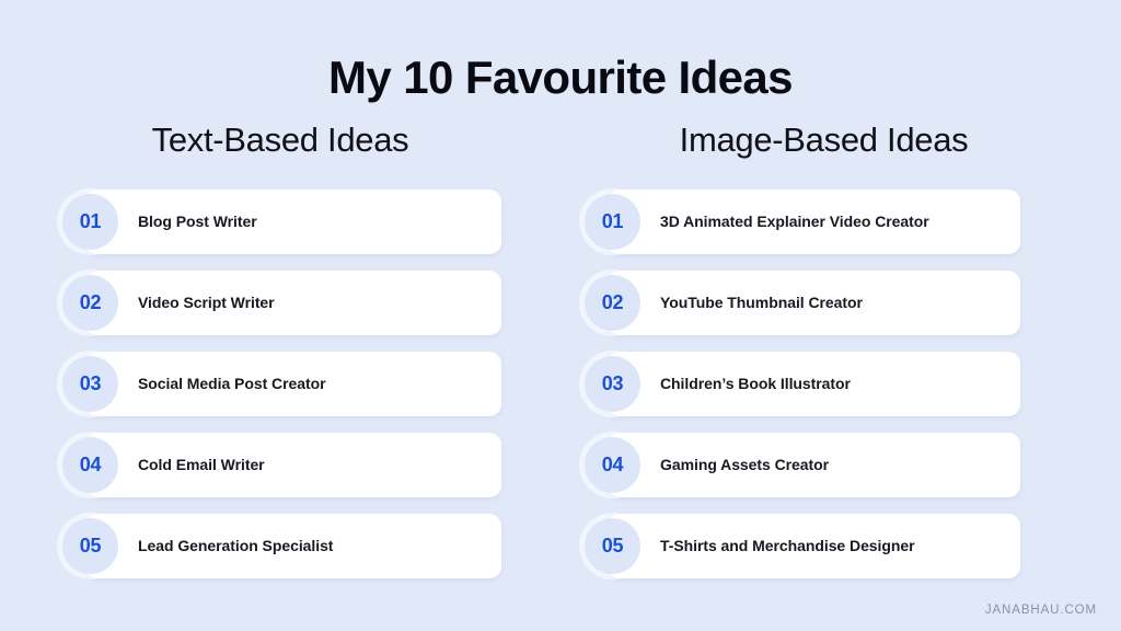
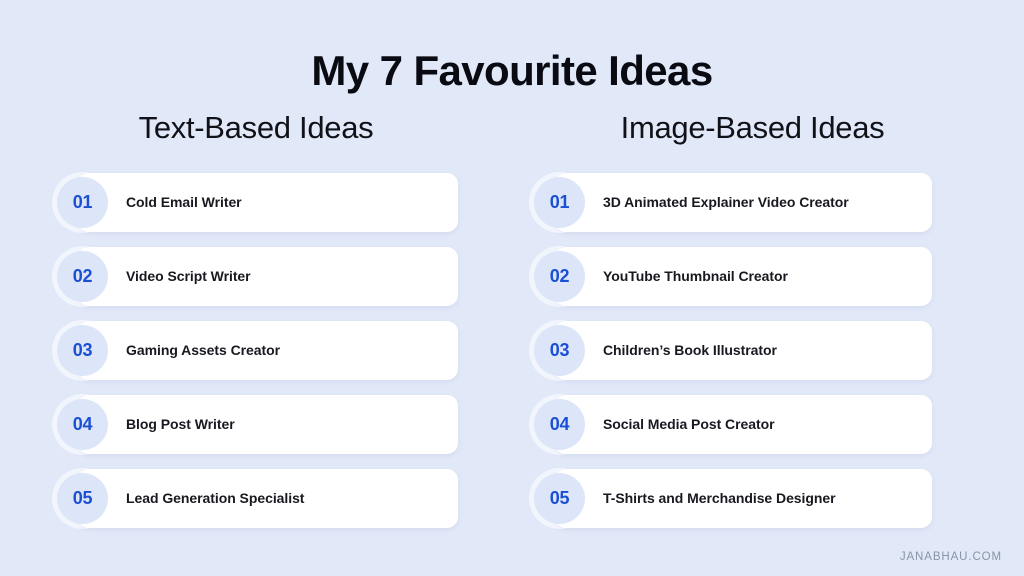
- My 10 Favourite Ideas
+ My 7 Favourite Ideas
  Text-Based Ideas
  01
- Blog Post Writer
+ Cold Email Writer
  02
  Video Script Writer
  03
- Social Media Post Creator
+ Gaming Assets Creator
  04
- Cold Email Writer
+ Blog Post Writer
  05
  Lead Generation Specialist
  Image-Based Ideas
  01
  3D Animated Explainer Video Creator
  02
  YouTube Thumbnail Creator
  03
  Children’s Book Illustrator
  04
- Gaming Assets Creator
+ Social Media Post Creator
  05
  T-Shirts and Merchandise Designer
  JANABHAU.COM
